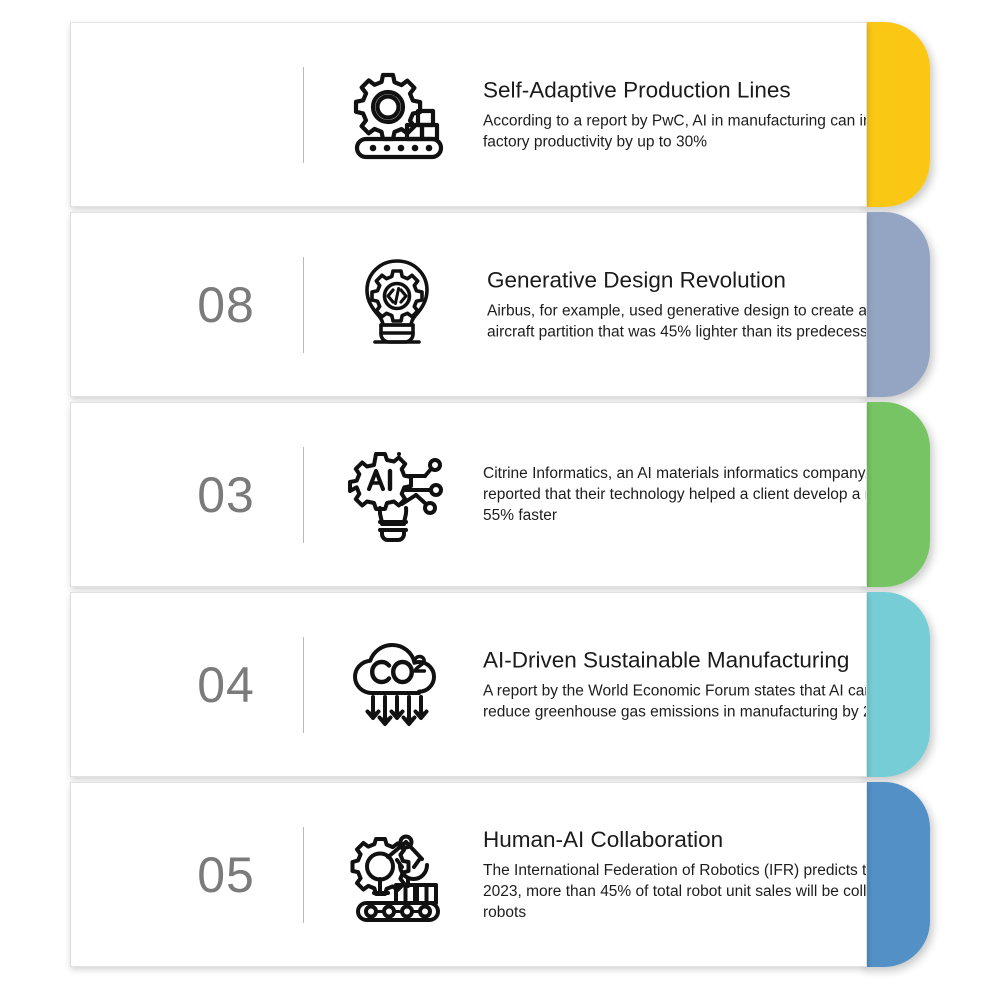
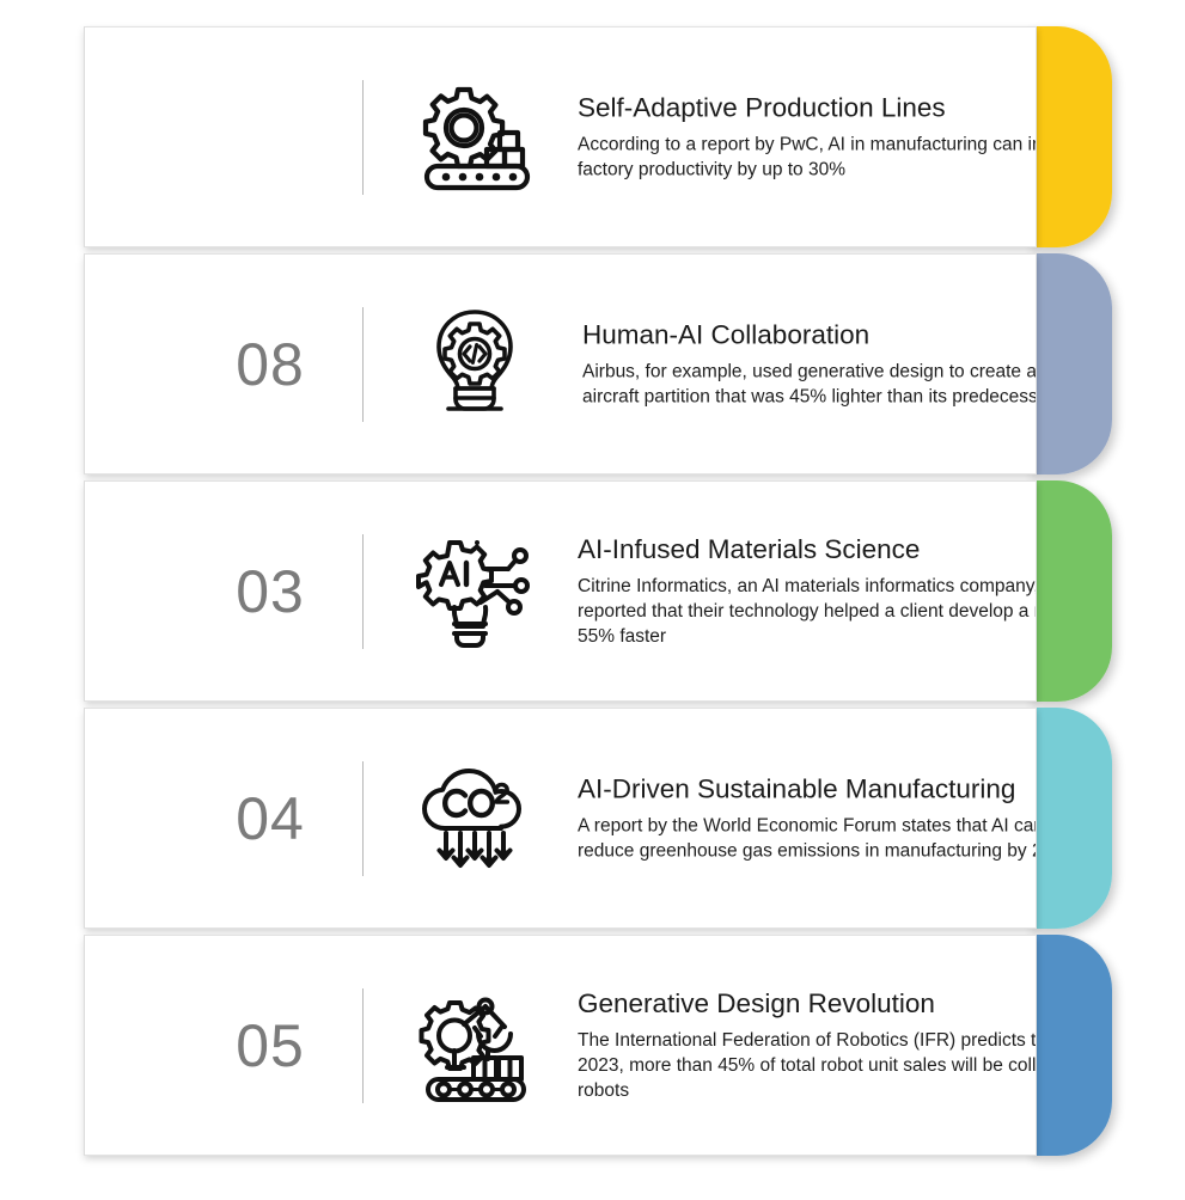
  Self-Adaptive Production Lines
  According to a report by PwC, AI in manufacturing can i factory productivity by up to 30%
  08
- Generative Design Revolution
+ Human-AI Collaboration
  Airbus, for example, used generative design to create a aircraft partition that was 45% lighter than its predecess
  03
+ AI-Infused Materials Science
  Citrine Informatics, an AI materials informatics company reported that their technology helped a client develop a 55% faster
  04
  AI-Driven Sustainable Manufacturing
  A report by the World Economic Forum states that AI ca reduce greenhouse gas emissions in manufacturing by
  05
- Human-AI Collaboration
+ Generative Design Revolution
  The International Federation of Robotics (IFR) predicts t 2023, more than 45% of total robot unit sales will be coll robots
